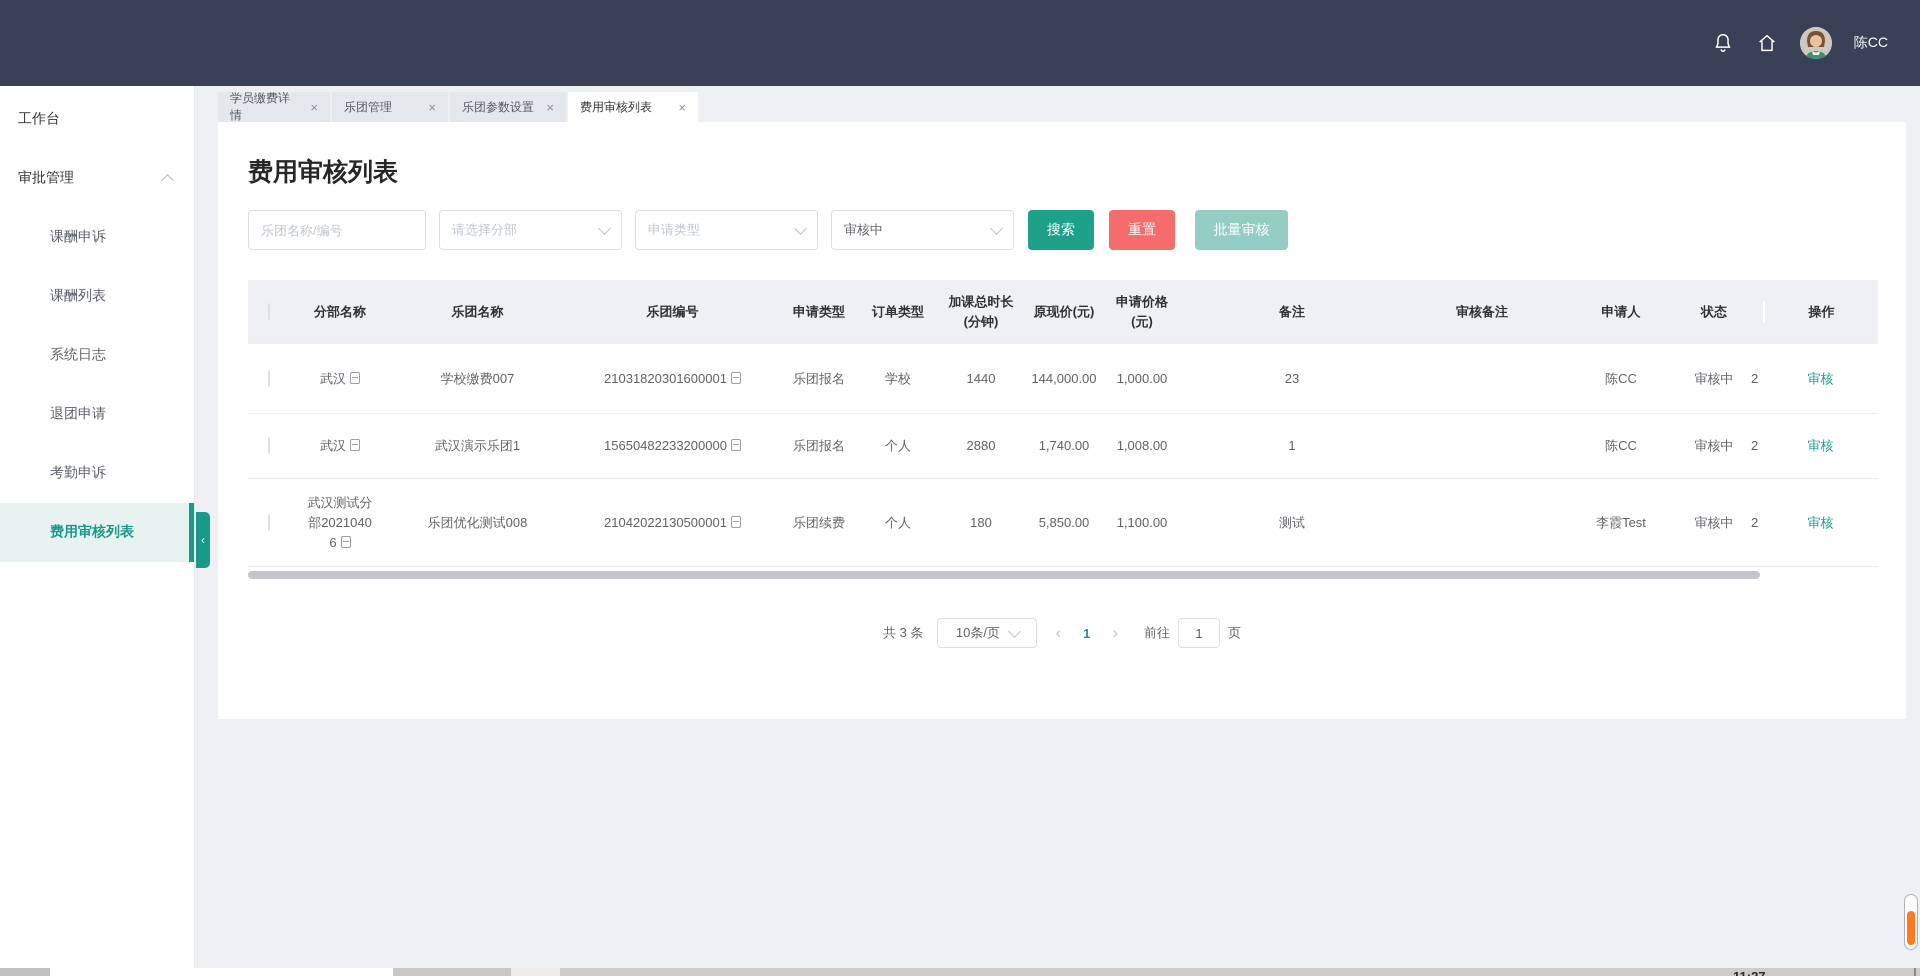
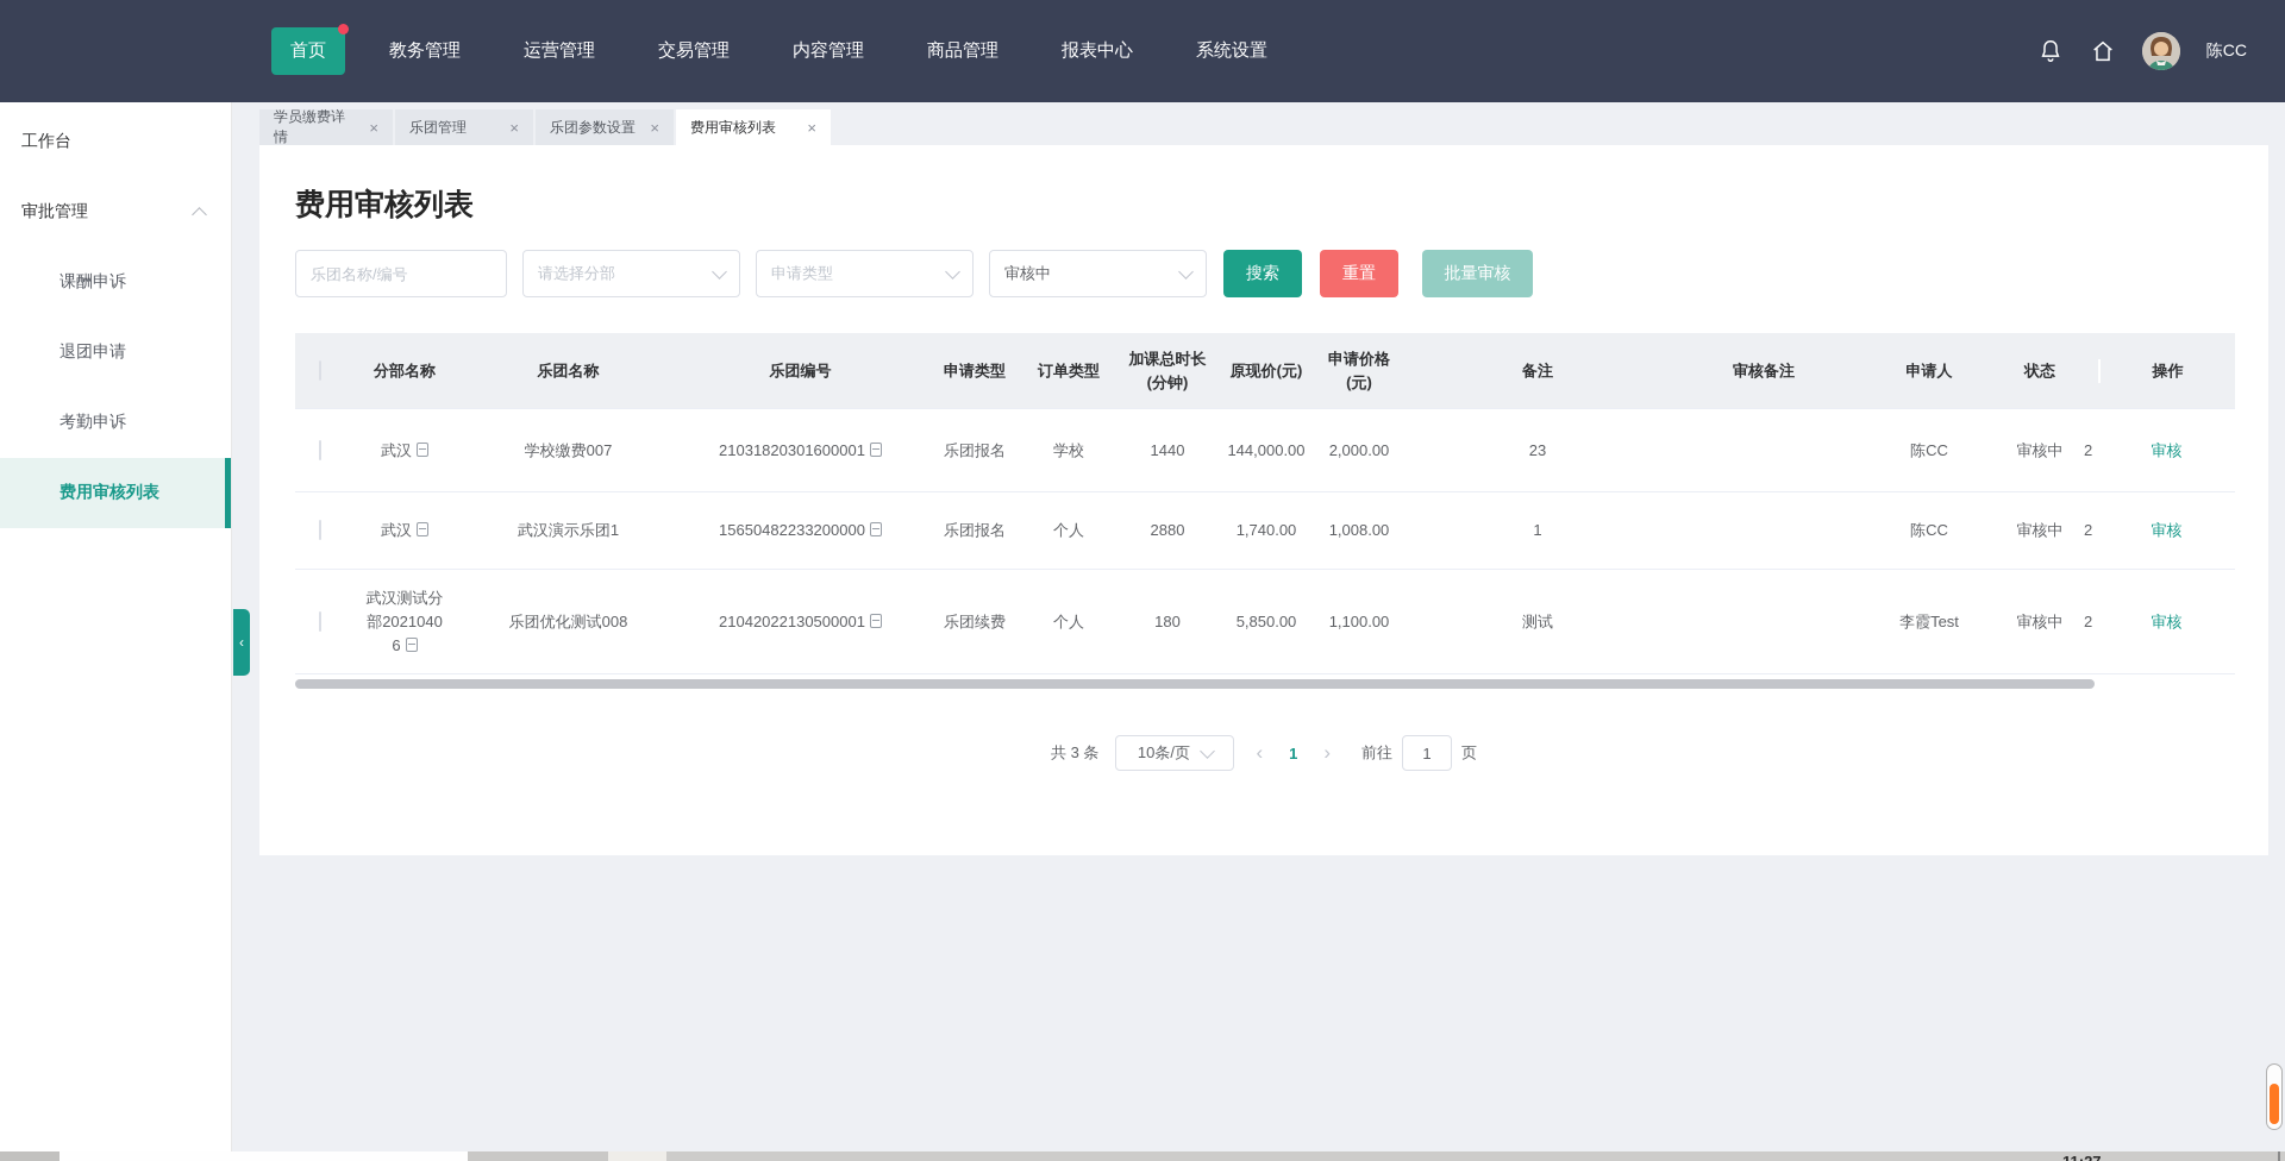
+ 首页
+ 教务管理
+ 运营管理
+ 交易管理
+ 内容管理
+ 商品管理
+ 报表中心
+ 系统设置
  陈CC
  工作台
  审批管理
  课酬申诉
- 课酬列表
- 系统日志
  退团申请
  考勤申诉
  费用审核列表
  学员缴费详情
  乐团管理
  乐团参数设置
  费用审核列表
  费用审核列表
  乐团名称/编号
  请选择分部
  申请类型
  审核中
  搜索
  重置
  批量审核
  分部名称
  乐团名称
  乐团编号
  申请类型
  订单类型
  加课总时长(分钟)
  原现价(元)
  申请价格(元)
  备注
  审核备注
  申请人
  状态
  操作
  武汉
  学校缴费007
  21031820301600001
  乐团报名
  学校
  1440
  144,000.00
- 1,000.00
+ 2,000.00
  23
  陈CC
  审核中
  2
  审核
  武汉
  武汉演示乐团1
  15650482233200000
  乐团报名
  个人
  2880
  1,740.00
  1,008.00
  1
  陈CC
  审核中
  2
  审核
  武汉测试分部20210406
  乐团优化测试008
  21042022130500001
  乐团续费
  个人
  180
  5,850.00
  1,100.00
  测试
  李霞Test
  审核中
  2
  审核
  共 3 条
  10条/页
  1
  前往
  1
  页
